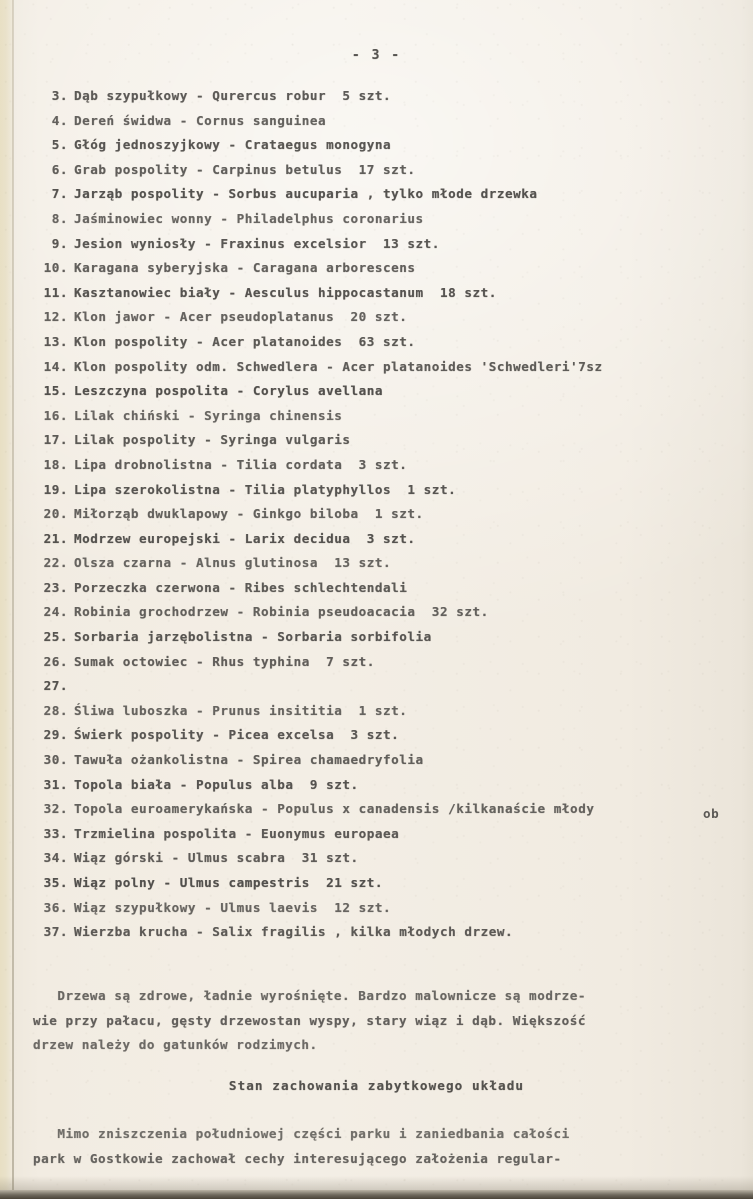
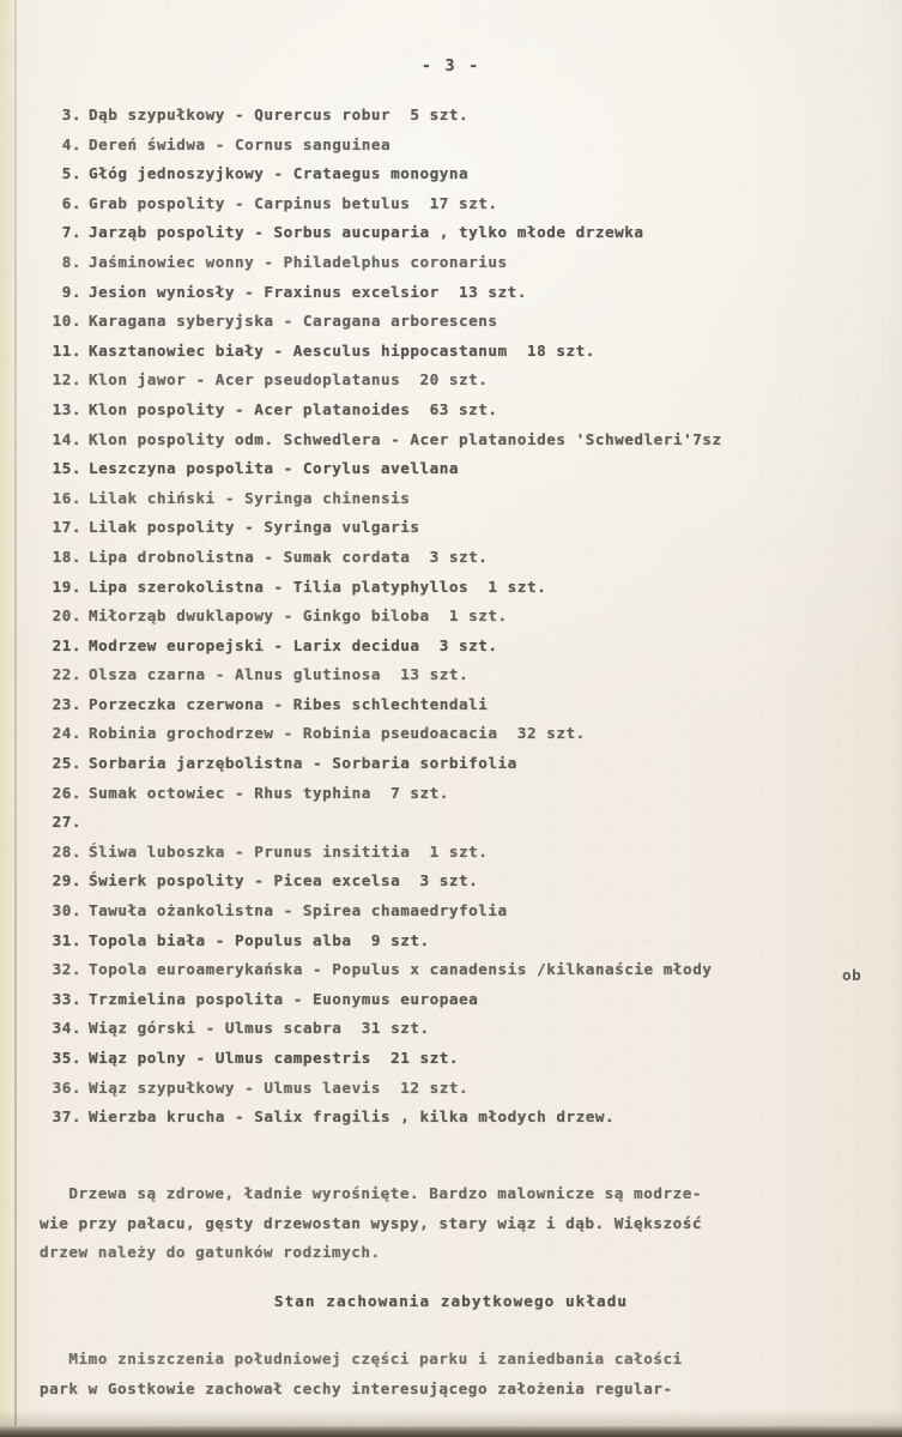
  - 3 -
  3.
  Dąb szypułkowy - Qurercus robur 5 szt.
  4.
  Dereń świdwa - Cornus sanguinea
  5.
  Głóg jednoszyjkowy - Crataegus monogyna
  6.
  Grab pospolity - Carpinus betulus 17 szt.
  7.
  Jarząb pospolity - Sorbus aucuparia , tylko młode drzewka
  8.
  Jaśminowiec wonny - Philadelphus coronarius
  9.
  Jesion wyniosły - Fraxinus excelsior 13 szt.
  10.
  Karagana syberyjska - Caragana arborescens
  11.
  Kasztanowiec biały - Aesculus hippocastanum 18 szt.
  12.
  Klon jawor - Acer pseudoplatanus 20 szt.
  13.
  Klon pospolity - Acer platanoides 63 szt.
  14.
  Klon pospolity odm. Schwedlera - Acer platanoides 'Schwedleri'7sz
  15.
  Leszczyna pospolita - Corylus avellana
  16.
  Lilak chiński - Syringa chinensis
  17.
  Lilak pospolity - Syringa vulgaris
  18.
- Lipa drobnolistna - Tilia cordata 3 szt.
+ Lipa drobnolistna - Sumak cordata 3 szt.
  19.
  Lipa szerokolistna - Tilia platyphyllos 1 szt.
  20.
  Miłorząb dwuklapowy - Ginkgo biloba 1 szt.
  21.
  Modrzew europejski - Larix decidua 3 szt.
  22.
  Olsza czarna - Alnus glutinosa 13 szt.
  23.
  Porzeczka czerwona - Ribes schlechtendali
  24.
  Robinia grochodrzew - Robinia pseudoacacia 32 szt.
  25.
  Sorbaria jarzębolistna - Sorbaria sorbifolia
  26.
  Sumak octowiec - Rhus typhina 7 szt.
  27.
  28.
  Śliwa luboszka - Prunus insititia 1 szt.
  29.
  Świerk pospolity - Picea excelsa 3 szt.
  30.
  Tawuła ożankolistna - Spirea chamaedryfolia
  31.
  Topola biała - Populus alba 9 szt.
  32.
  Topola euroamerykańska - Populus x canadensis /kilkanaście młody
  33.
  Trzmielina pospolita - Euonymus europaea
  34.
  Wiąz górski - Ulmus scabra 31 szt.
  35.
  Wiąz polny - Ulmus campestris 21 szt.
  36.
  Wiąz szypułkowy - Ulmus laevis 12 szt.
  37.
  Wierzba krucha - Salix fragilis , kilka młodych drzew.
  ob
  Drzewa są zdrowe, ładnie wyrośnięte. Bardzo malownicze są modrze-
  wie przy pałacu, gęsty drzewostan wyspy, stary wiąz i dąb. Większość
  drzew należy do gatunków rodzimych.
  Stan zachowania zabytkowego układu
  Mimo zniszczenia południowej części parku i zaniedbania całości
  park w Gostkowie zachował cechy interesującego założenia regular-
